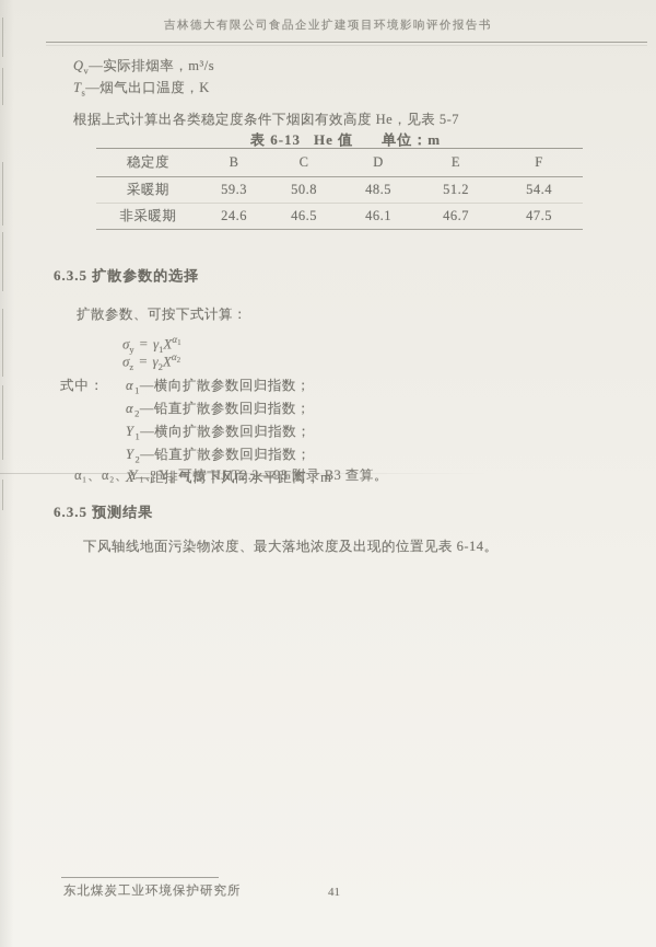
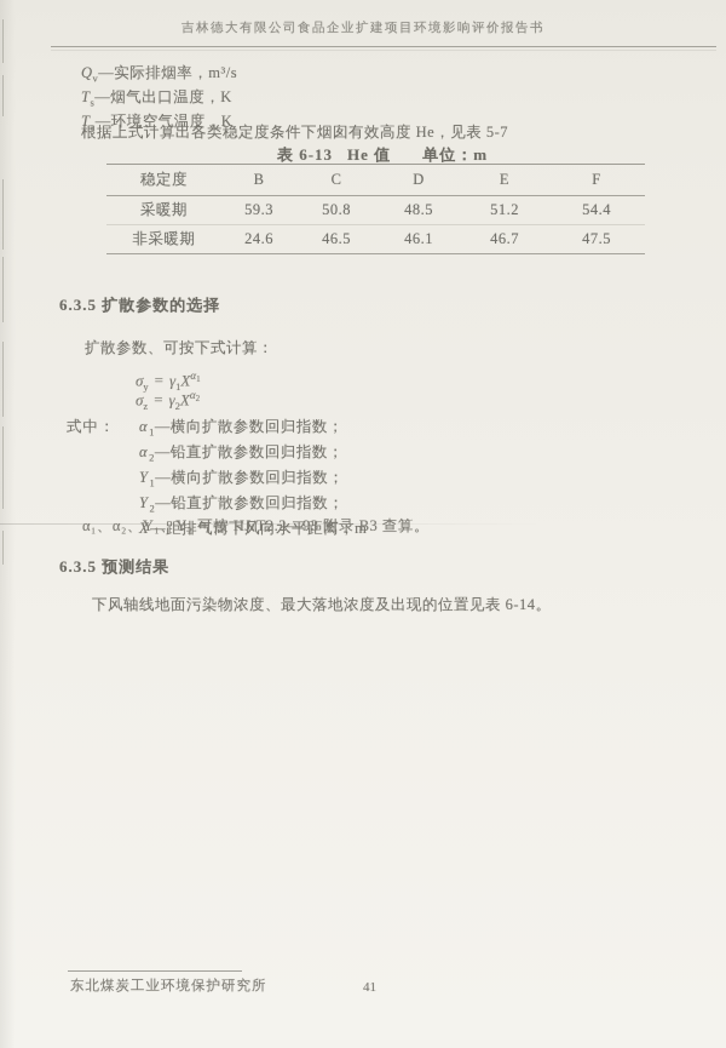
  吉林德大有限公司食品企业扩建项目环境影响评价报告书
  Qv—实际排烟率，m³/s
  Ts—烟气出口温度，K
+ Ta—环境空气温度，K
  根据上式计算出各类稳定度条件下烟囱有效高度 He，见表 5-7
  表 6-13 He 值 单位：m
  稳定度	B	C	D	E	F
  采暖期	59.3	50.8	48.5	51.2	54.4
  非采暖期	24.6	46.5	46.1	46.7	47.5
  6.3.5 扩散参数的选择
  扩散参数、可按下式计算：
  σy= γ1Xα1
  σz= γ2Xα2
  式中：
  α1—横向扩散参数回归指数；
  α2—铅直扩散参数回归指数；
  Y1—横向扩散参数回归指数；
  Y2—铅直扩散参数回归指数；
  X—距排气筒下风向水平距离，m
  α₁、α₂、Y₁、Y₂ 可按 HJ/T2.2—93 附录 B3 查算。
  6.3.5 预测结果
  下风轴线地面污染物浓度、最大落地浓度及出现的位置见表 6-14。
  东北煤炭工业环境保护研究所
  41
